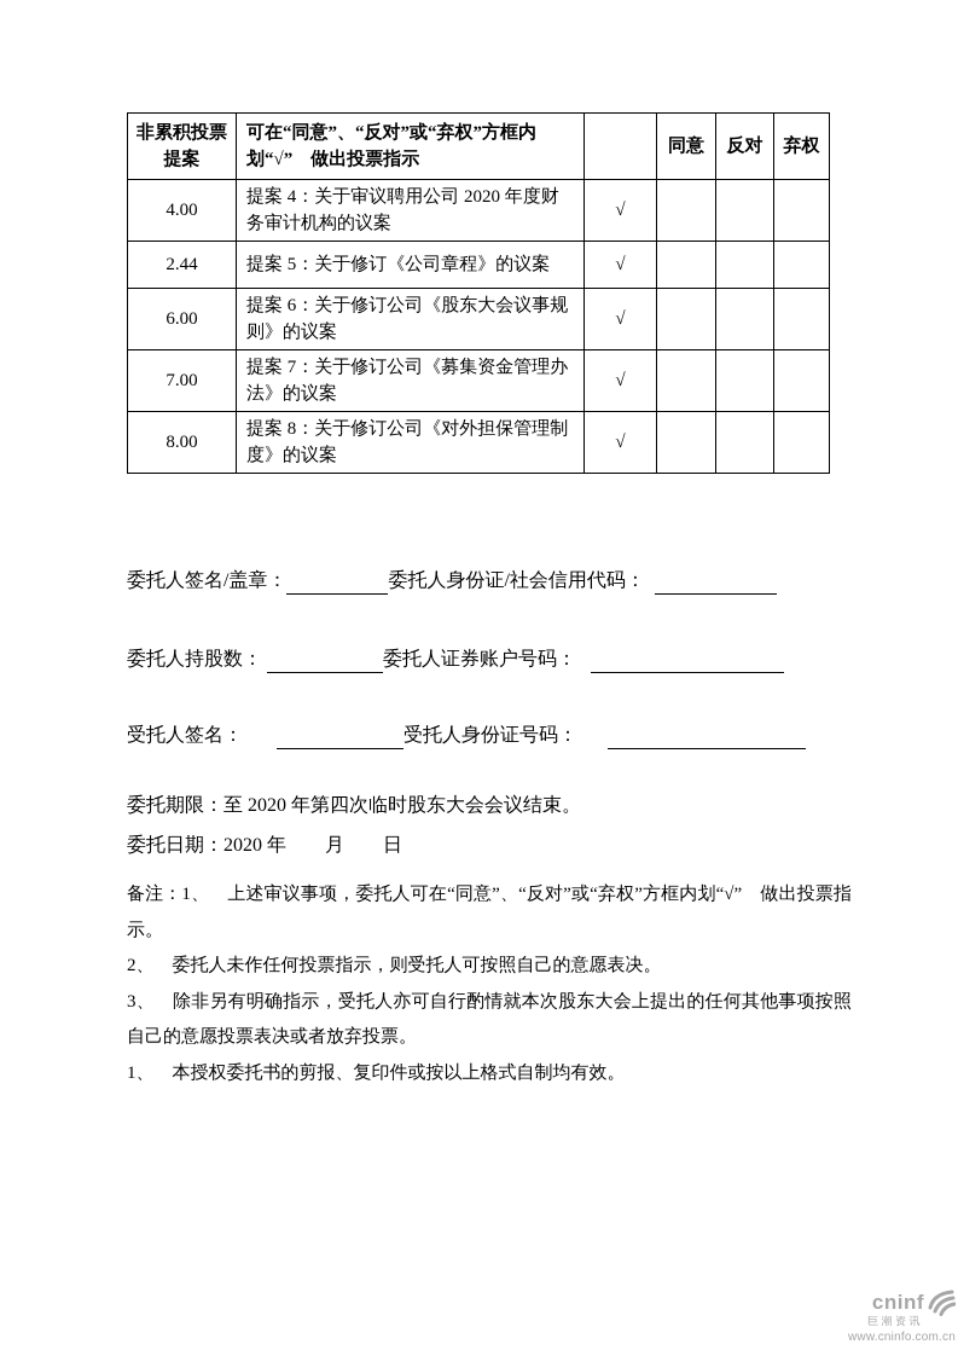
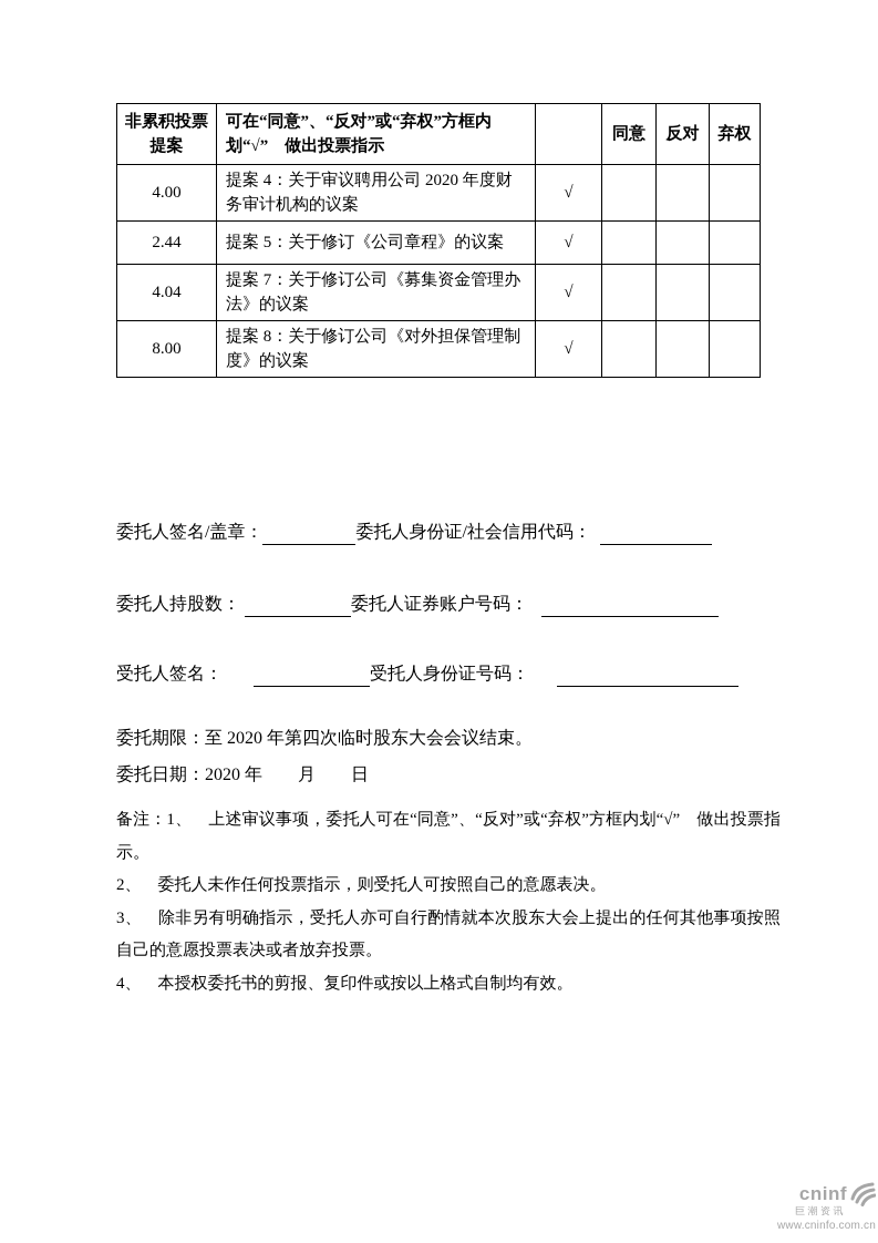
  非累积投票提案	可在“同意”、“反对”或“弃权”方框内划“√” 做出投票指示		同意	反对	弃权
  4.00	提案 4：关于审议聘用公司 2020 年度财务审计机构的议案	√
  2.44	提案 5：关于修订《公司章程》的议案	√
- 6.00	提案 6：关于修订公司《股东大会议事规则》的议案	√
- 7.00	提案 7：关于修订公司《募集资金管理办法》的议案	√
+ 4.04	提案 7：关于修订公司《募集资金管理办法》的议案	√
  8.00	提案 8：关于修订公司《对外担保管理制度》的议案	√
  委托人签名/盖章： 委托人身份证/社会信用代码：
  委托人持股数： 委托人证券账户号码：
  受托人签名： 受托人身份证号码：
  委托期限：至 2020 年第四次临时股东大会会议结束。
  委托日期：2020 年 月 日
  备注：1、 上述审议事项，委托人可在“同意”、“反对”或“弃权”方框内划“√” 做出投票指示。
  2、 委托人未作任何投票指示，则受托人可按照自己的意愿表决。
  3、 除非另有明确指示，受托人亦可自行酌情就本次股东大会上提出的任何其他事项按照自己的意愿投票表决或者放弃投票。
- 1、 本授权委托书的剪报、复印件或按以上格式自制均有效。
+ 4、 本授权委托书的剪报、复印件或按以上格式自制均有效。
  cninf
  巨潮资讯
  www.cninfo.com.cn
